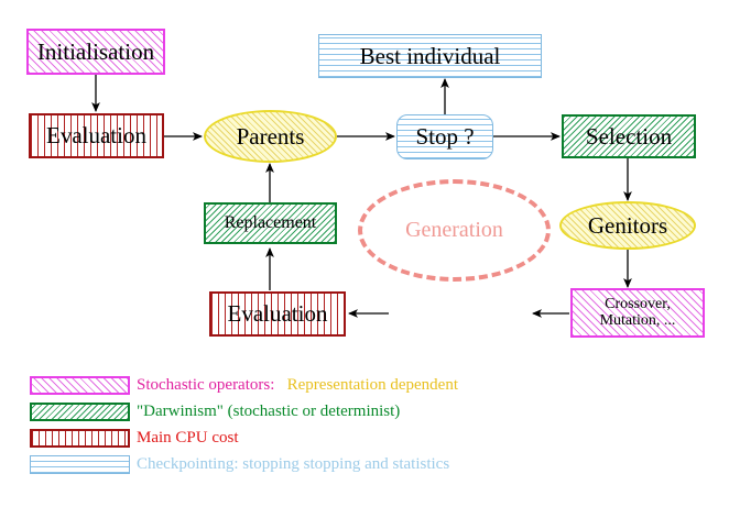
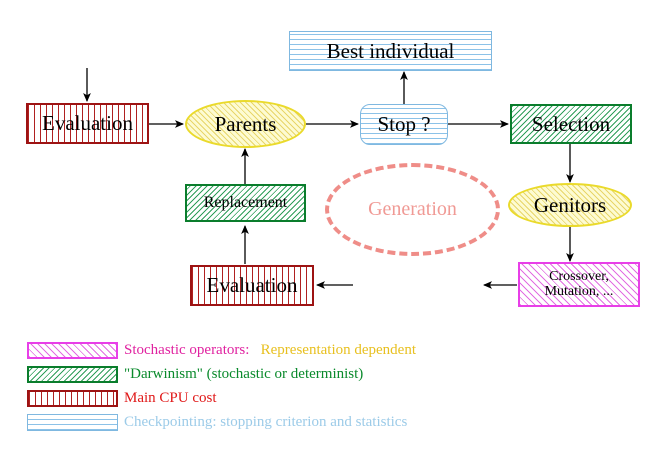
  Generation
- Initialisation
  Evaluation
  Parents
  Best individual
  Stop ?
  Selection
  Genitors
  Crossover,
  Mutation, ...
  Evaluation
  Replacement
  Stochastic operators: Representation dependent
  "Darwinism" (stochastic or determinist)
  Main CPU cost
- Checkpointing: stopping stopping and statistics
+ Checkpointing: stopping criterion and statistics
